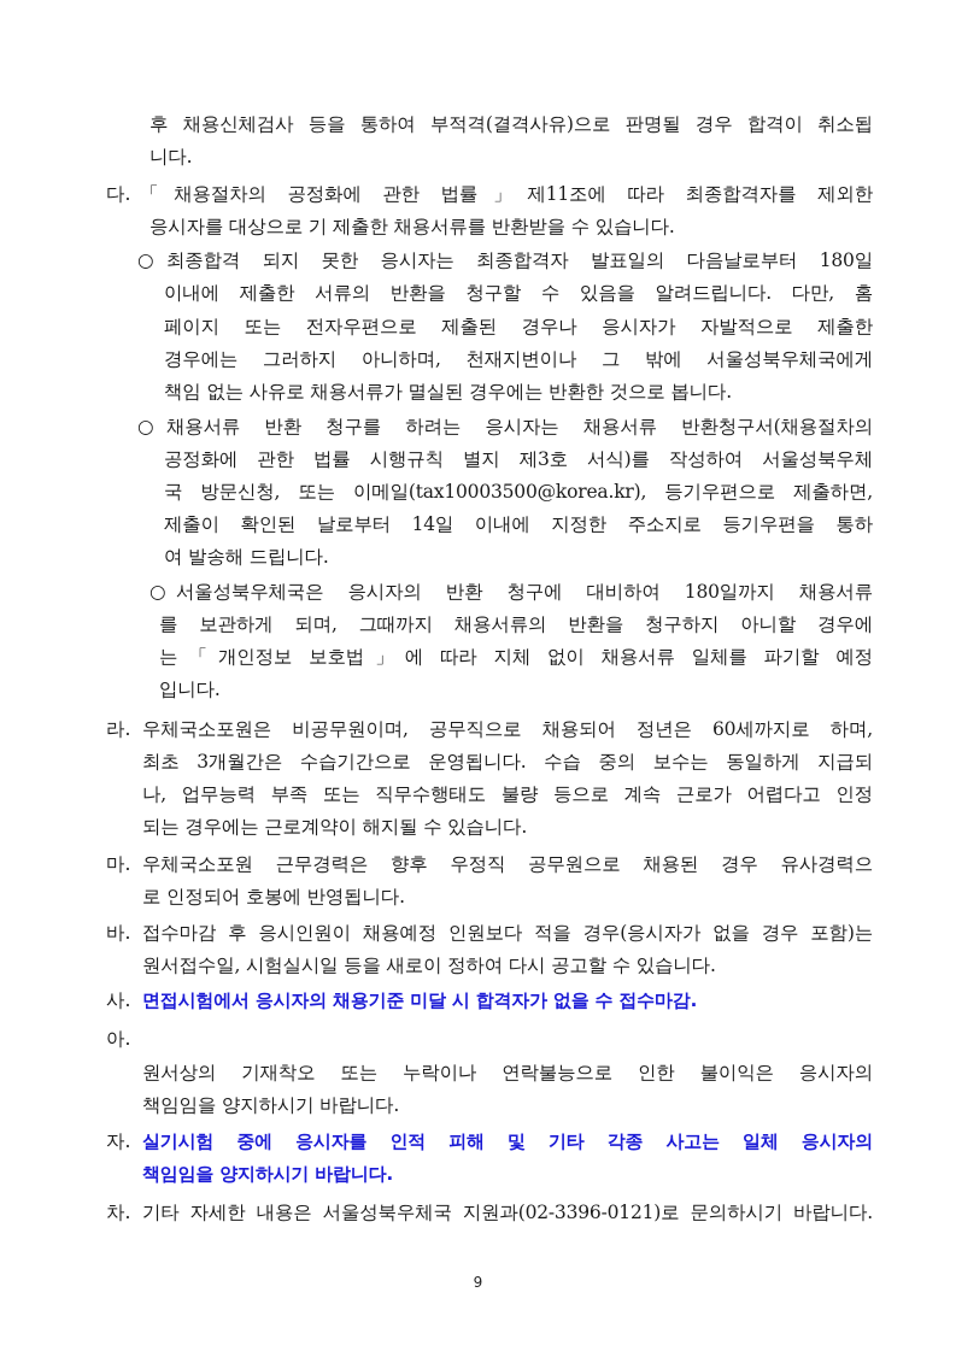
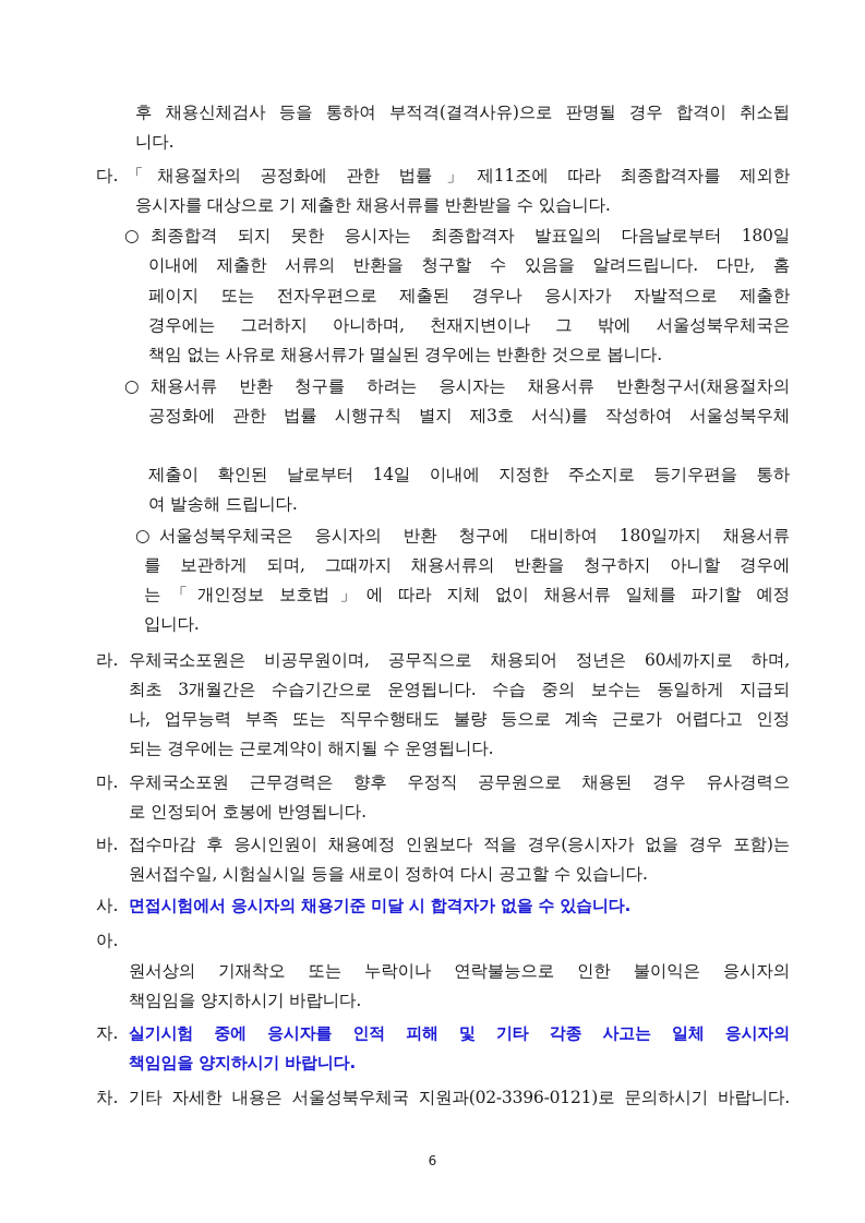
  후 채용신체검사 등을 통하여 부적격(결격사유)으로 판명될 경우 합격이 취소됩
  니다.
  다.
  「채용절차의 공정화에 관한 법률」제11조에 따라 최종합격자를 제외한
  응시자를 대상으로 기 제출한 채용서류를 반환받을 수 있습니다.
  ○
  최종합격 되지 못한 응시자는 최종합격자 발표일의 다음날로부터 180일
  이내에 제출한 서류의 반환을 청구할 수 있음을 알려드립니다. 다만, 홈
  페이지 또는 전자우편으로 제출된 경우나 응시자가 자발적으로 제출한
- 경우에는 그러하지 아니하며, 천재지변이나 그 밖에 서울성북우체국에게
+ 경우에는 그러하지 아니하며, 천재지변이나 그 밖에 서울성북우체국은
  책임 없는 사유로 채용서류가 멸실된 경우에는 반환한 것으로 봅니다.
  ○
  채용서류 반환 청구를 하려는 응시자는 채용서류 반환청구서(채용절차의
  공정화에 관한 법률 시행규칙 별지 제3호 서식)를 작성하여 서울성북우체
- 국 방문신청, 또는 이메일(tax10003500@korea.kr), 등기우편으로 제출하면,
  제출이 확인된 날로부터 14일 이내에 지정한 주소지로 등기우편을 통하
  여 발송해 드립니다.
  ○
  서울성북우체국은 응시자의 반환 청구에 대비하여 180일까지 채용서류
  를 보관하게 되며, 그때까지 채용서류의 반환을 청구하지 아니할 경우에
  는「개인정보 보호법」에 따라 지체 없이 채용서류 일체를 파기할 예정
  입니다.
  라.
  우체국소포원은 비공무원이며, 공무직으로 채용되어 정년은 60세까지로 하며,
  최초 3개월간은 수습기간으로 운영됩니다. 수습 중의 보수는 동일하게 지급되
  나, 업무능력 부족 또는 직무수행태도 불량 등으로 계속 근로가 어렵다고 인정
- 되는 경우에는 근로계약이 해지될 수 있습니다.
+ 되는 경우에는 근로계약이 해지될 수 운영됩니다.
  마.
  우체국소포원 근무경력은 향후 우정직 공무원으로 채용된 경우 유사경력으
  로 인정되어 호봉에 반영됩니다.
  바.
  접수마감 후 응시인원이 채용예정 인원보다 적을 경우(응시자가 없을 경우 포함)는
  원서접수일, 시험실시일 등을 새로이 정하여 다시 공고할 수 있습니다.
  사.
- 면접시험에서 응시자의 채용기준 미달 시 합격자가 없을 수 접수마감.
+ 면접시험에서 응시자의 채용기준 미달 시 합격자가 없을 수 있습니다.
  아.
  원서상의 기재착오 또는 누락이나 연락불능으로 인한 불이익은 응시자의
  책임임을 양지하시기 바랍니다.
  자.
  실기시험 중에 응시자를 인적 피해 및 기타 각종 사고는 일체 응시자의
  책임임을 양지하시기 바랍니다.
  차.
  기타 자세한 내용은 서울성북우체국 지원과(02-3396-0121)로 문의하시기 바랍니다.
- 9
+ 6
